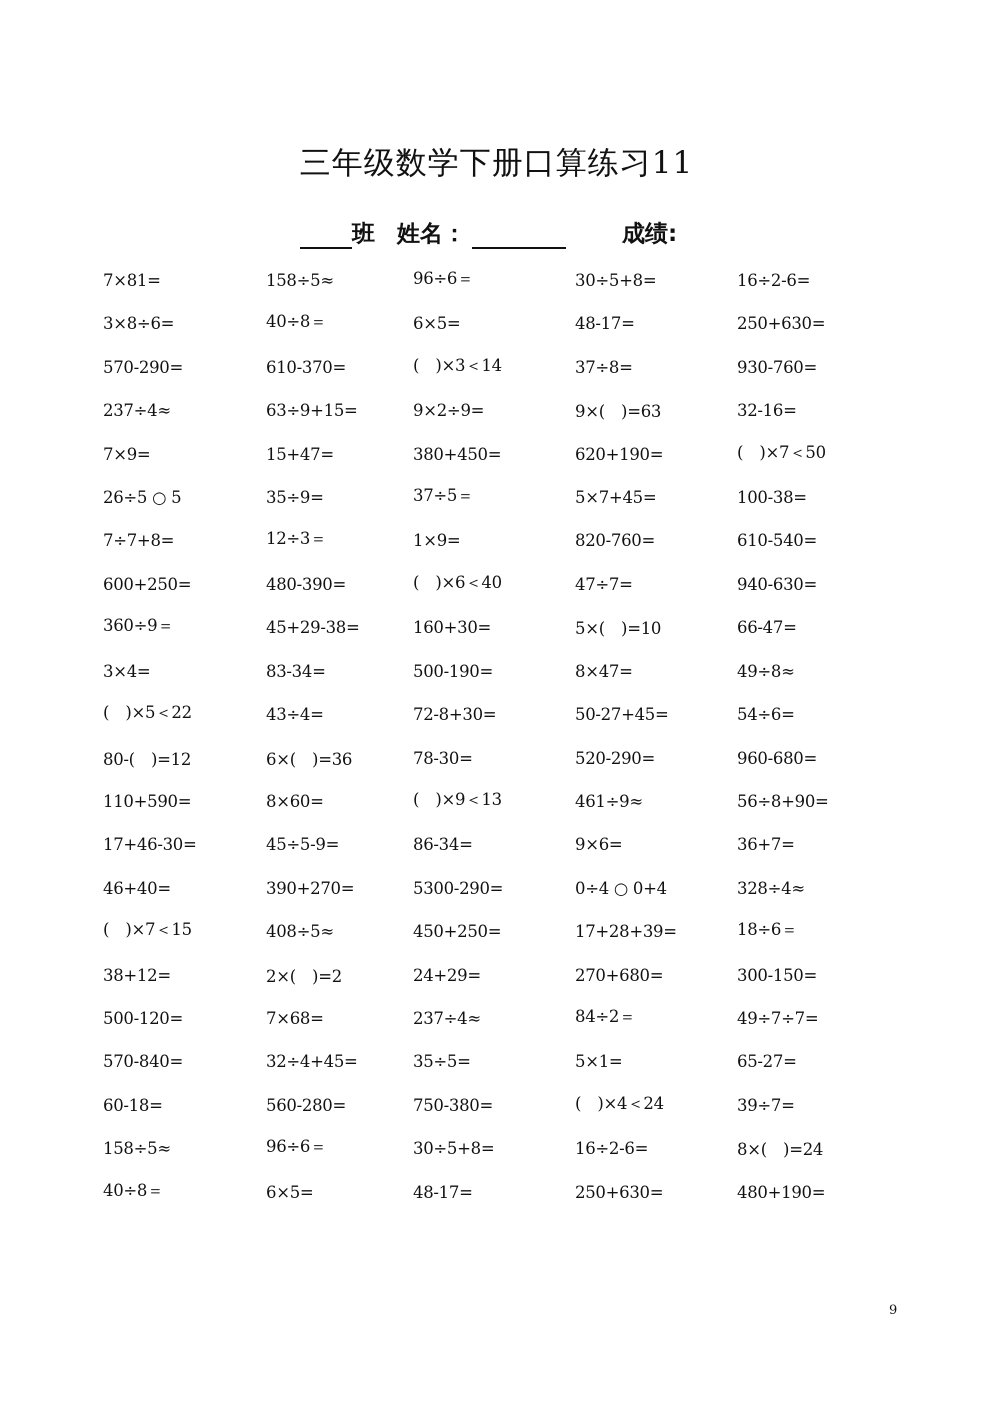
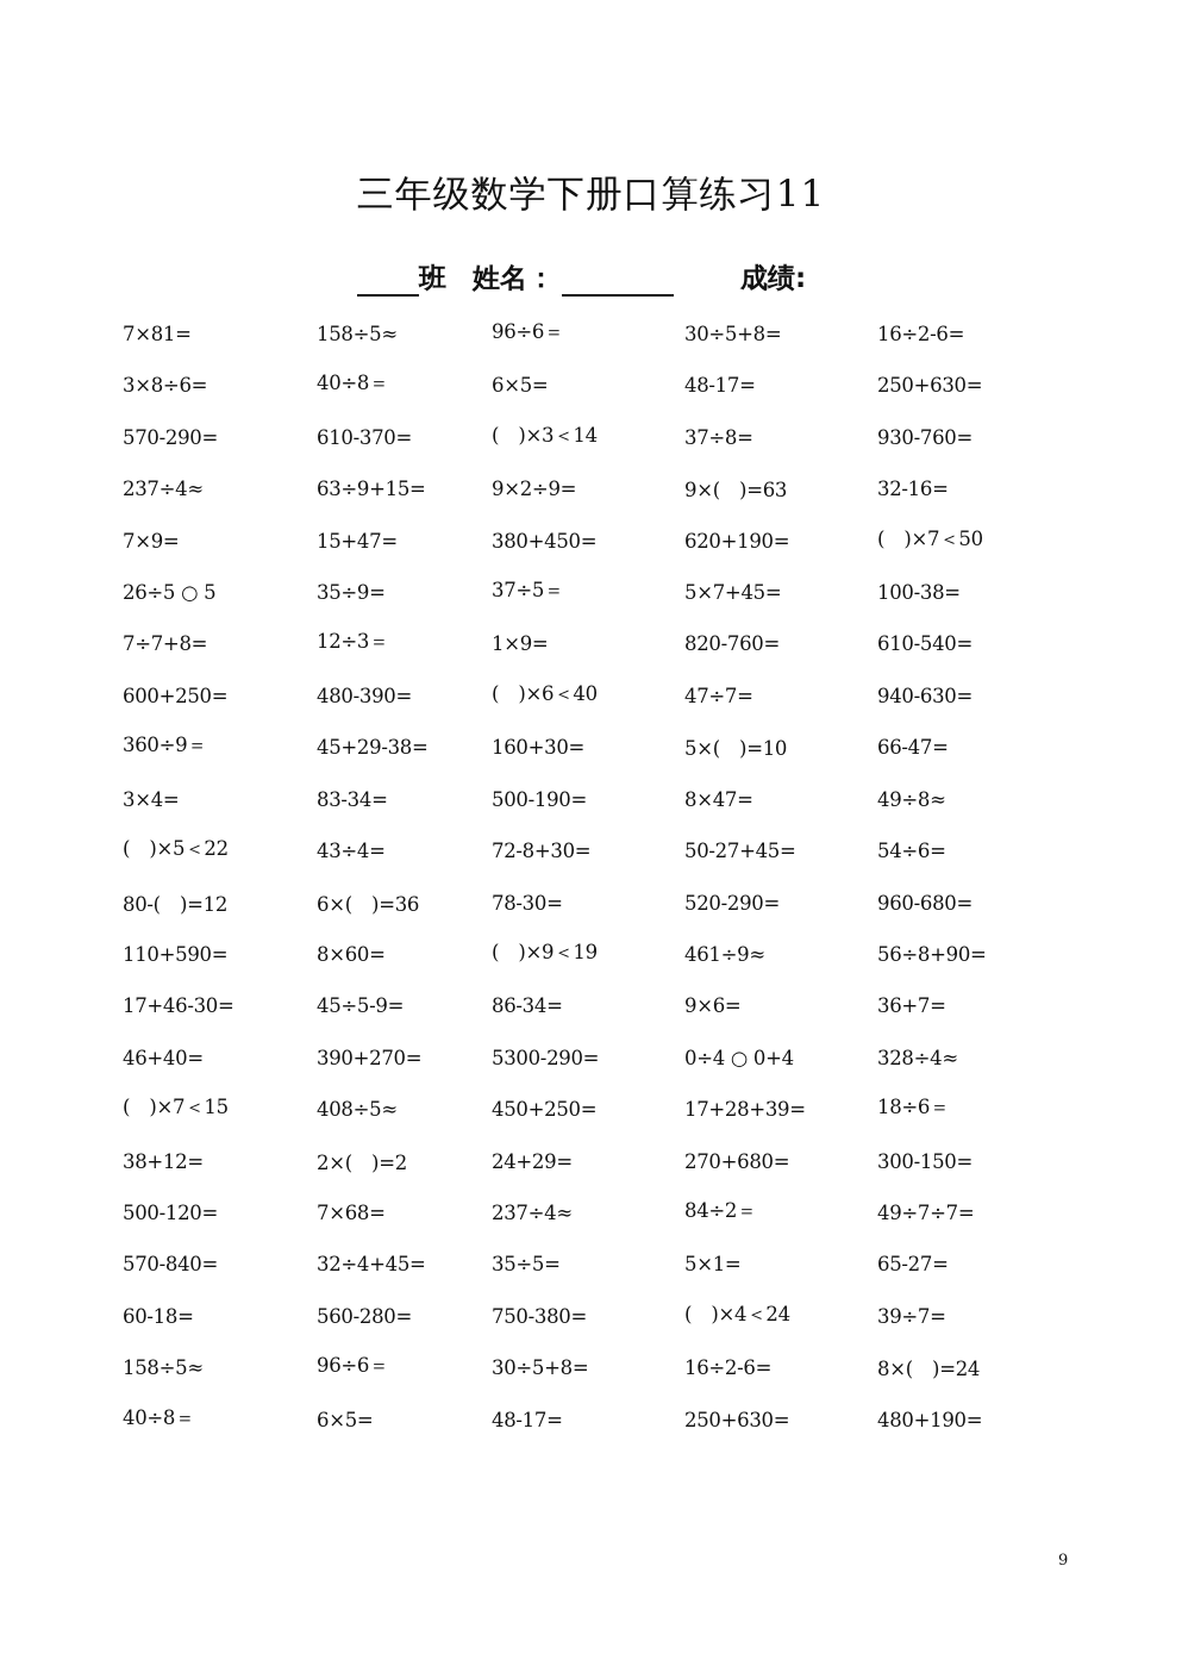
  三年级数学下册口算练习11
  班 姓名：
  成绩:
  7×81=
  158÷5≈
  96÷6＝
  30÷5+8=
  16÷2-6=
  3×8÷6=
  40÷8＝
  6×5=
  48-17=
  250+630=
  570-290=
  610-370=
  ( )×3＜14
  37÷8=
  930-760=
  237÷4≈
  63÷9+15=
  9×2÷9=
  9×( )=63
  32-16=
  7×9=
  15+47=
  380+450=
  620+190=
  ( )×7＜50
  26÷5 ○ 5
  35÷9=
  37÷5＝
  5×7+45=
  100-38=
  7÷7+8=
  12÷3＝
  1×9=
  820-760=
  610-540=
  600+250=
  480-390=
  ( )×6＜40
  47÷7=
  940-630=
  360÷9＝
  45+29-38=
  160+30=
  5×( )=10
  66-47=
  3×4=
  83-34=
  500-190=
  8×47=
  49÷8≈
  ( )×5＜22
  43÷4=
  72-8+30=
  50-27+45=
  54÷6=
  80-( )=12
  6×( )=36
  78-30=
  520-290=
  960-680=
  110+590=
  8×60=
- ( )×9＜13
+ ( )×9＜19
  461÷9≈
  56÷8+90=
  17+46-30=
  45÷5-9=
  86-34=
  9×6=
  36+7=
  46+40=
  390+270=
  5300-290=
  0÷4 ○ 0+4
  328÷4≈
  ( )×7＜15
  408÷5≈
  450+250=
  17+28+39=
  18÷6＝
  38+12=
  2×( )=2
  24+29=
  270+680=
  300-150=
  500-120=
  7×68=
  237÷4≈
  84÷2＝
  49÷7÷7=
  570-840=
  32÷4+45=
  35÷5=
  5×1=
  65-27=
  60-18=
  560-280=
  750-380=
  ( )×4＜24
  39÷7=
  158÷5≈
  96÷6＝
  30÷5+8=
  16÷2-6=
  8×( )=24
  40÷8＝
  6×5=
  48-17=
  250+630=
  480+190=
  9
